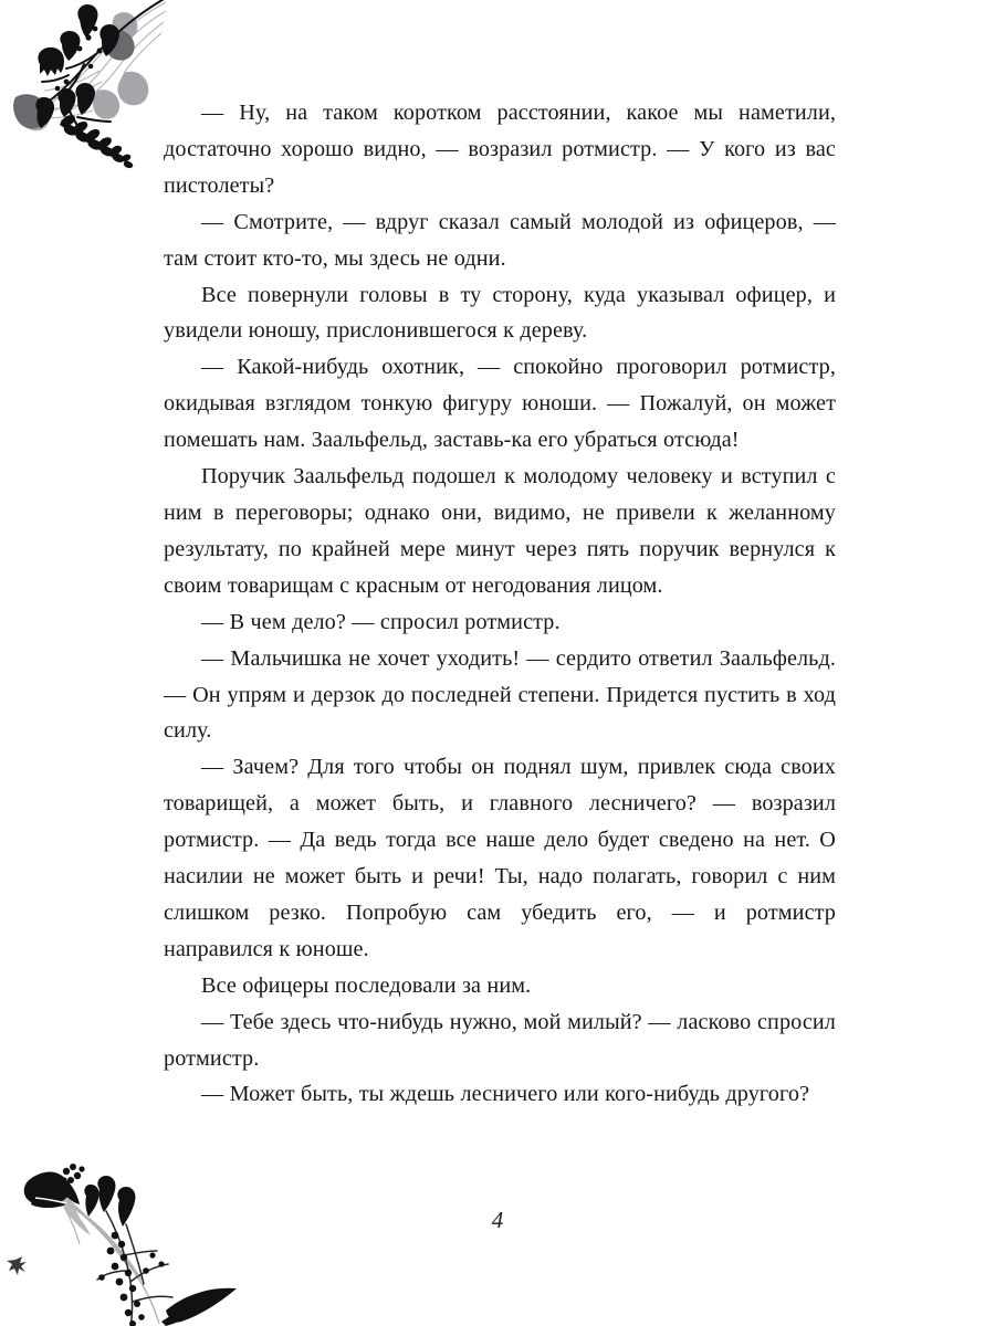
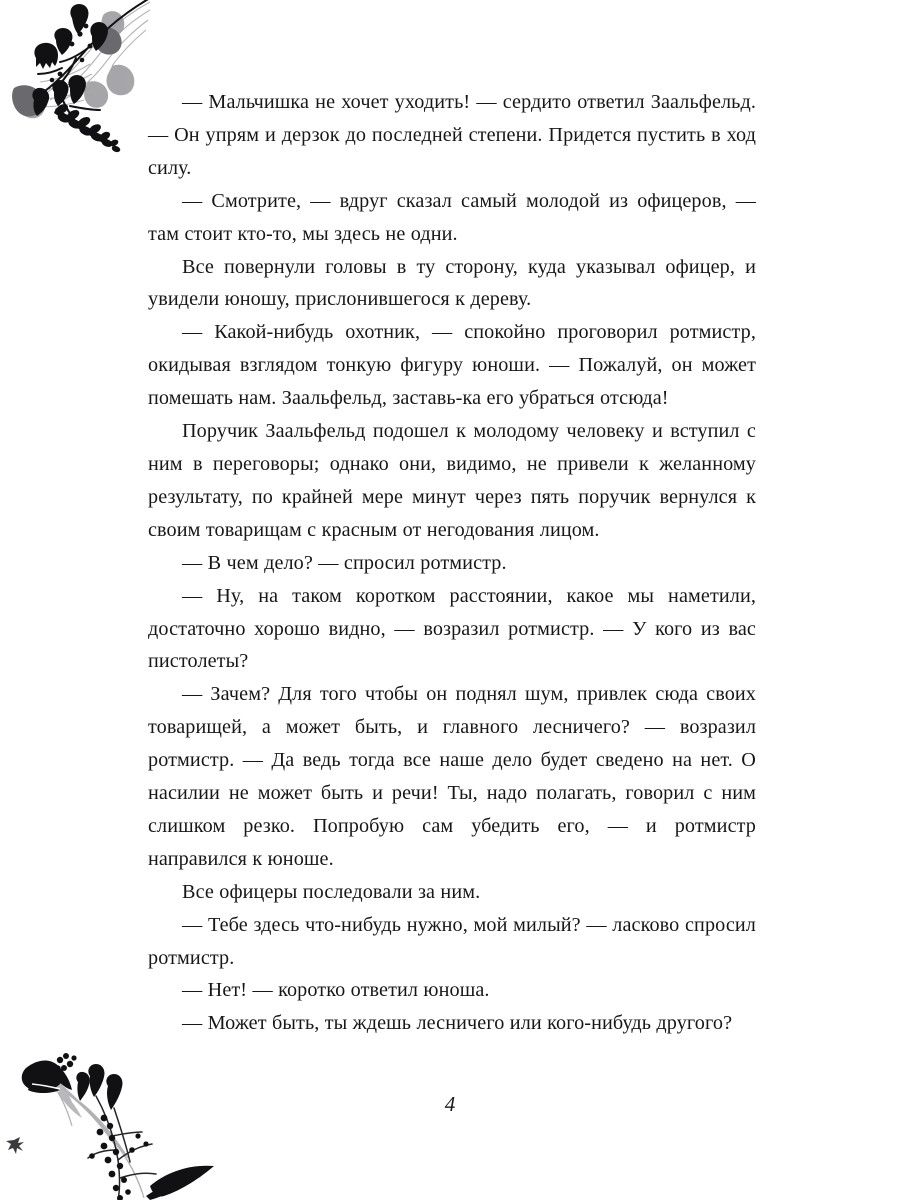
- — Ну, на таком коротком расстоянии, какое мы наметили, достаточно хорошо видно, — возразил ротмистр. — У кого из вас пистолеты?
+ — Мальчишка не хочет уходить! — сердито ответил Заальфельд. — Он упрям и дерзок до последней степени. Придется пустить в ход силу.
  — Смотрите, — вдруг сказал самый молодой из офицеров, — там стоит кто-то, мы здесь не одни.
  Все повернули головы в ту сторону, куда указывал офицер, и увидели юношу, прислонившегося к дереву.
  — Какой-нибудь охотник, — спокойно проговорил ротмистр, окидывая взглядом тонкую фигуру юноши. — Пожалуй, он может помешать нам. Заальфельд, заставь-ка его убраться отсюда!
  Поручик Заальфельд подошел к молодому человеку и вступил с ним в переговоры; однако они, видимо, не привели к желанному результату, по крайней мере минут через пять поручик вернулся к своим товарищам с красным от негодования лицом.
  — В чем дело? — спросил ротмистр.
- — Мальчишка не хочет уходить! — сердито ответил Заальфельд. — Он упрям и дерзок до последней степени. Придется пустить в ход силу.
+ — Ну, на таком коротком расстоянии, какое мы наметили, достаточно хорошо видно, — возразил ротмистр. — У кого из вас пистолеты?
  — Зачем? Для того чтобы он поднял шум, привлек сюда своих товарищей, а может быть, и главного лесничего? — возразил ротмистр. — Да ведь тогда все наше дело будет сведено на нет. О насилии не может быть и речи! Ты, надо полагать, говорил с ним слишком резко. Попробую сам убедить его, — и ротмистр направился к юноше.
  Все офицеры последовали за ним.
  — Тебе здесь что-нибудь нужно, мой милый? — ласково спросил ротмистр.
+ — Нет! — коротко ответил юноша.
  — Может быть, ты ждешь лесничего или кого-нибудь другого?
  4
